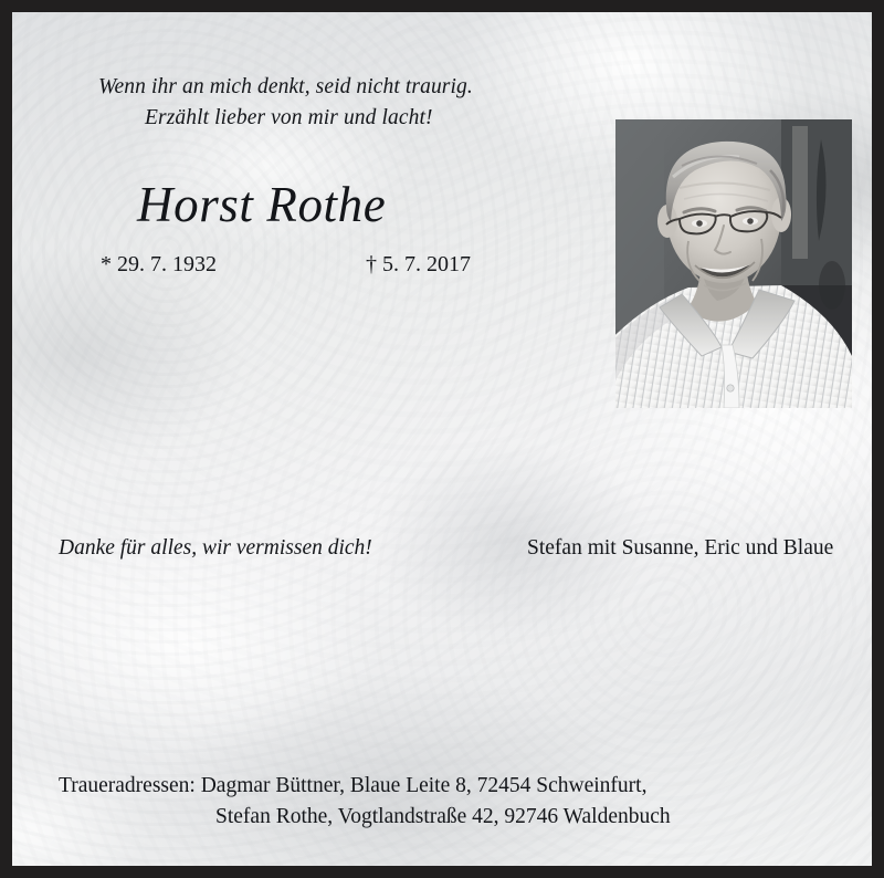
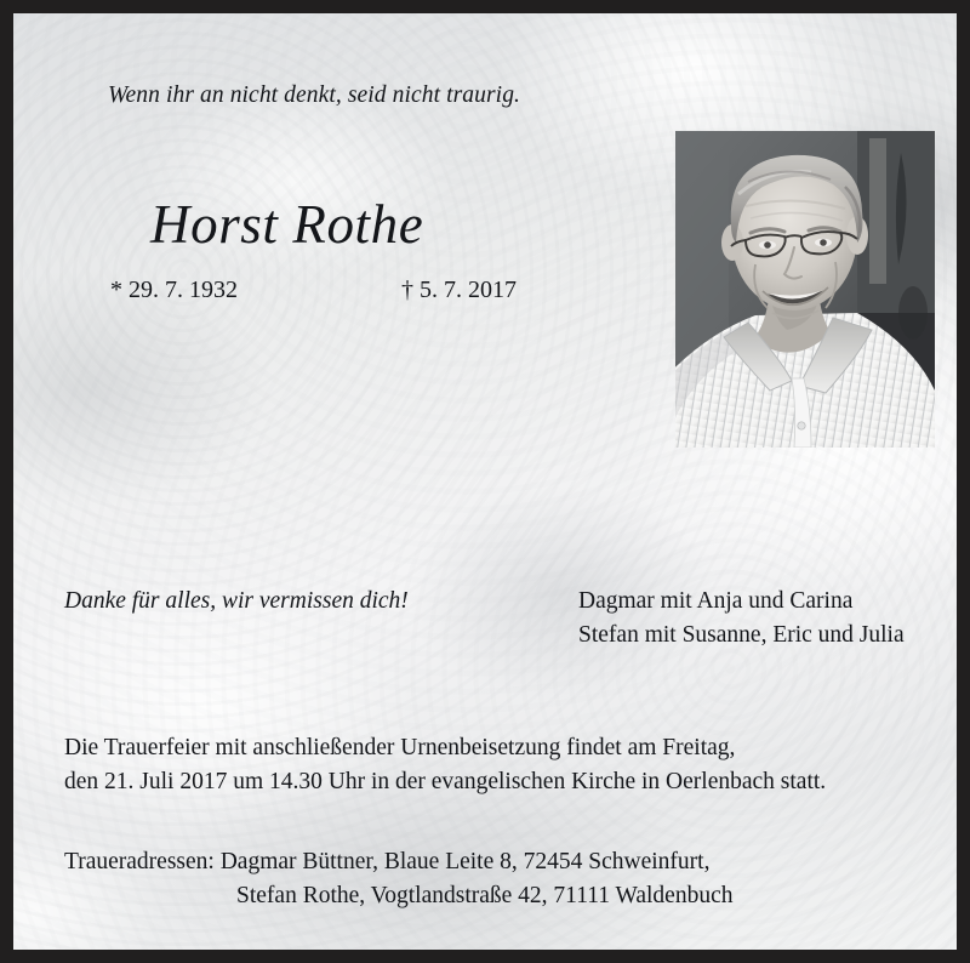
- Wenn ihr an mich denkt, seid nicht traurig.
+ Wenn ihr an nicht denkt, seid nicht traurig.
- Erzählt lieber von mir und lacht!
  Horst Rothe
  * 29. 7. 1932
  † 5. 7. 2017
  Danke für alles, wir vermissen dich!
+ Dagmar mit Anja und Carina
- Stefan mit Susanne, Eric und Blaue
+ Stefan mit Susanne, Eric und Julia
+ Die Trauerfeier mit anschließender Urnenbeisetzung findet am Freitag,
+ den 21. Juli 2017 um 14.30 Uhr in der evangelischen Kirche in Oerlenbach statt.
  Traueradressen: Dagmar Büttner, Blaue Leite 8, 72454 Schweinfurt,
- Stefan Rothe, Vogtlandstraße 42, 92746 Waldenbuch
+ Stefan Rothe, Vogtlandstraße 42, 71111 Waldenbuch
